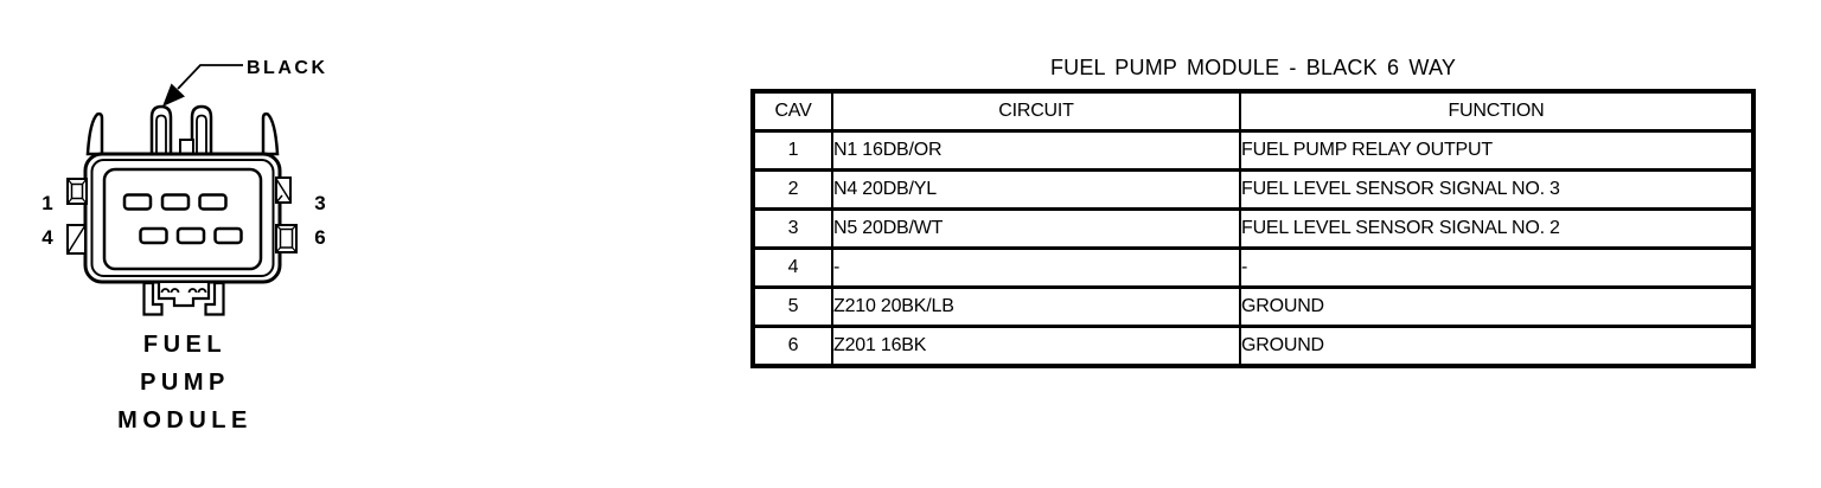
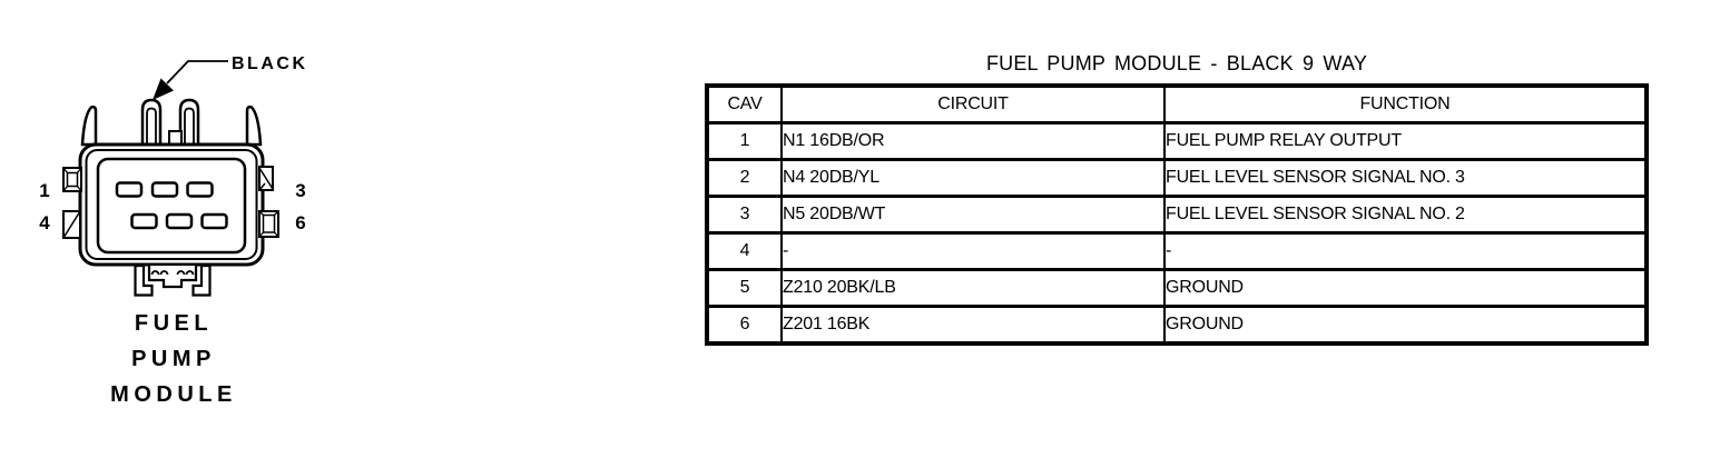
  BLACK
  1
  4
  3
  6
  FUEL
  PUMP
  MODULE
- FUEL PUMP MODULE - BLACK 6 WAY
+ FUEL PUMP MODULE - BLACK 9 WAY
  CAV	CIRCUIT	FUNCTION
  1	N1 16DB/OR	FUEL PUMP RELAY OUTPUT
  2	N4 20DB/YL	FUEL LEVEL SENSOR SIGNAL NO. 3
  3	N5 20DB/WT	FUEL LEVEL SENSOR SIGNAL NO. 2
  4	-	-
  5	Z210 20BK/LB	GROUND
  6	Z201 16BK	GROUND
